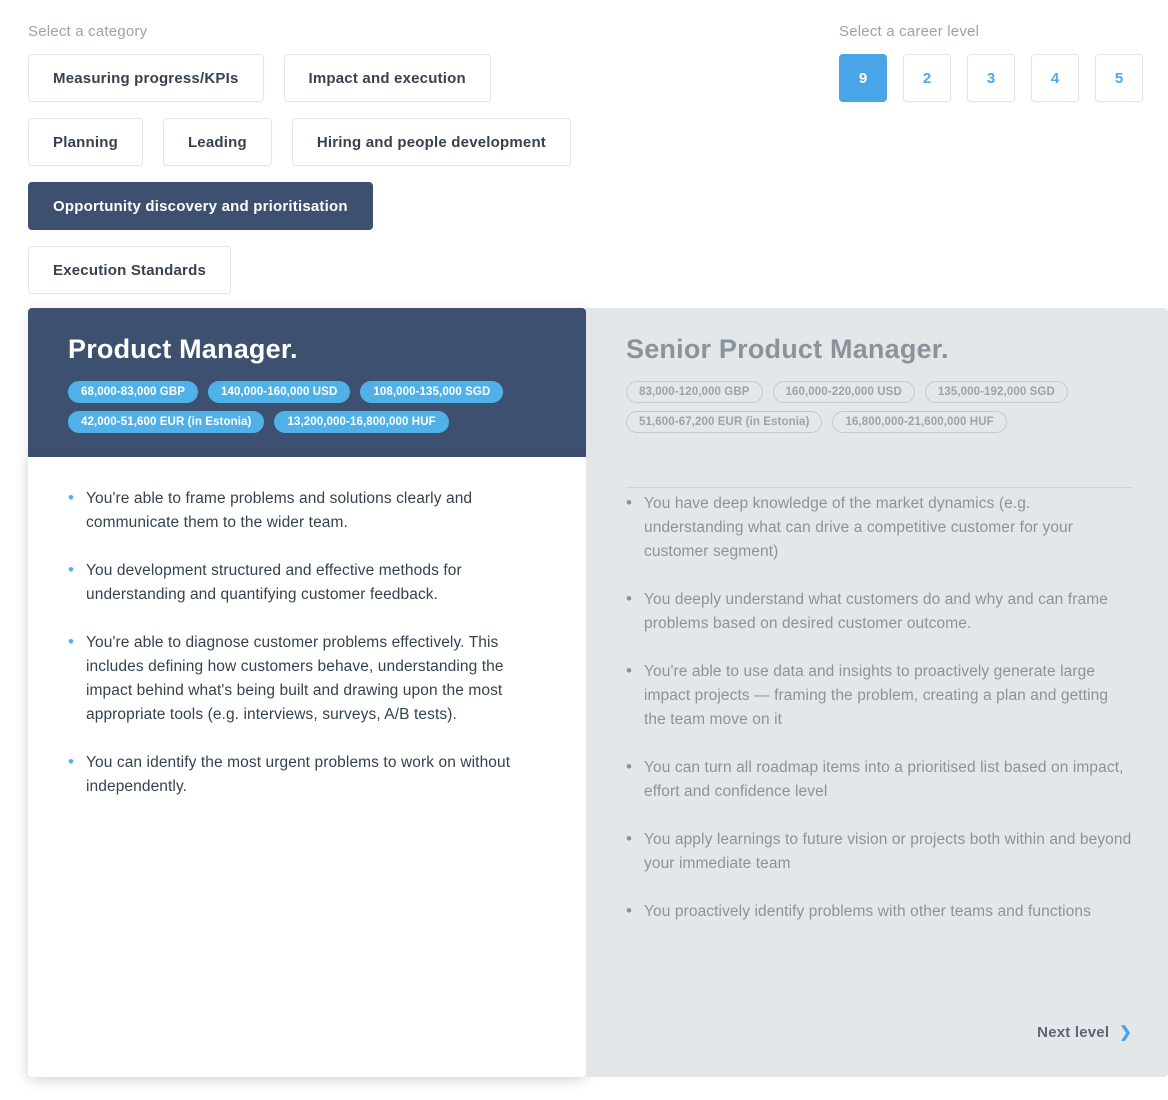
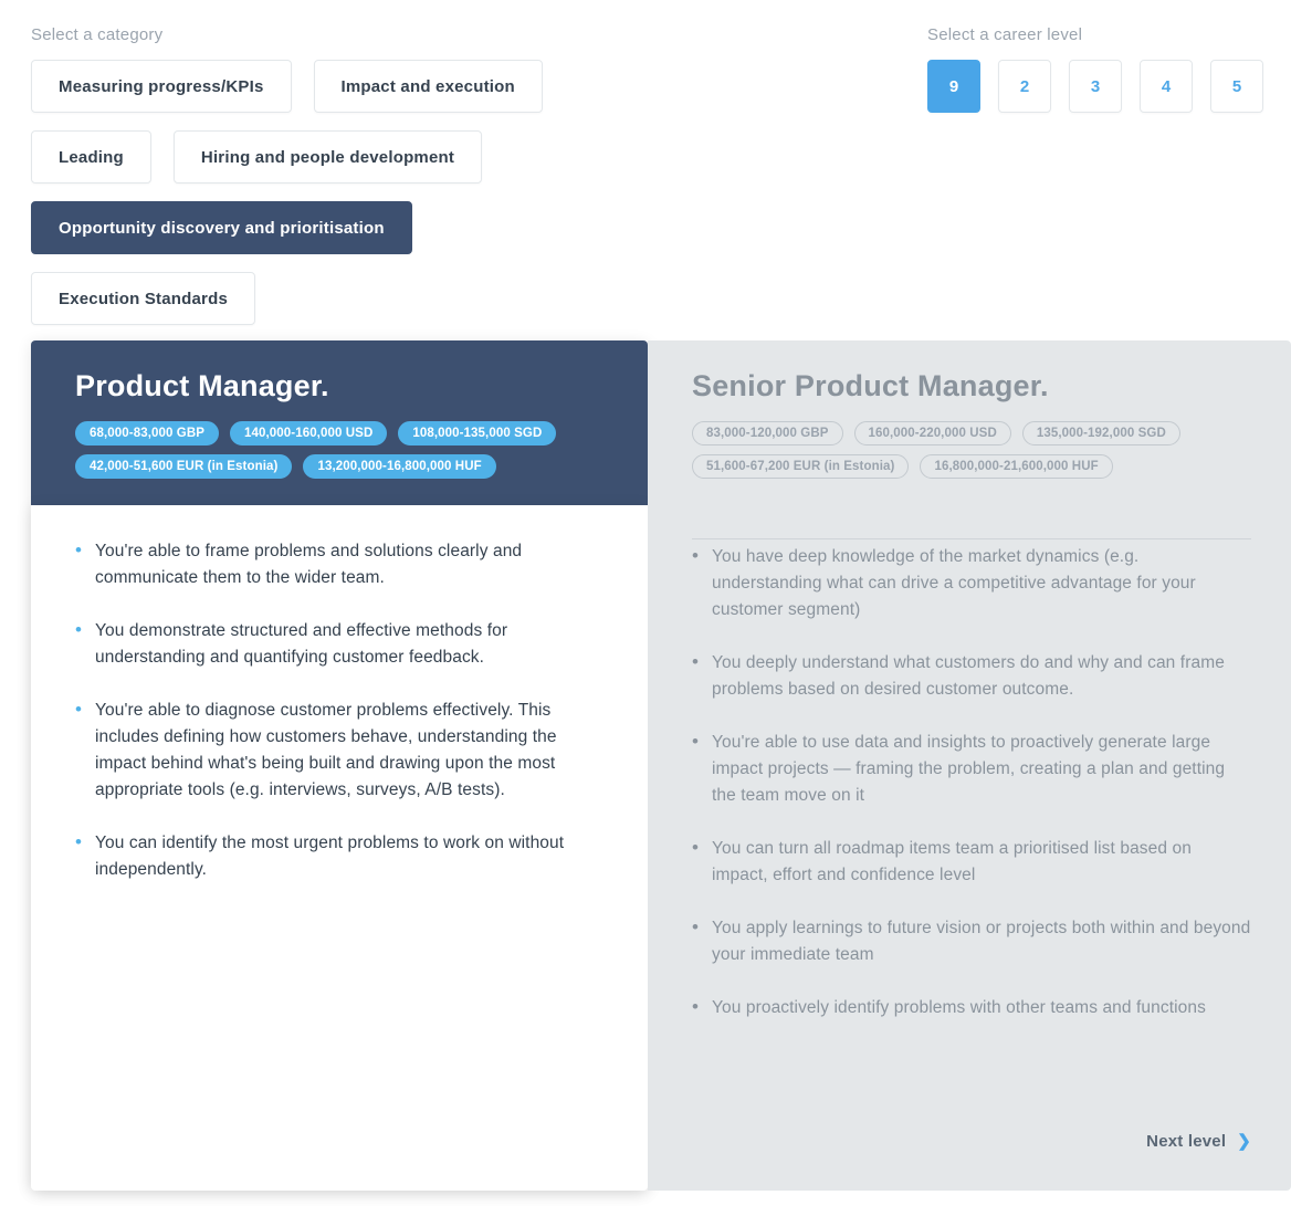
  Select a category
  Select a career level
  Measuring progress/KPIs
  Impact and execution
- Planning
  Leading
  Hiring and people development
  Opportunity discovery and prioritisation
  Execution Standards
  9
  2
  3
  4
  5
  Product Manager.
  68,000-83,000 GBP
  140,000-160,000 USD
  108,000-135,000 SGD
  42,000-51,600 EUR (in Estonia)
  13,200,000-16,800,000 HUF
  You're able to frame problems and solutions clearly and communicate them to the wider team.
- You development structured and effective methods for understanding and quantifying customer feedback.
+ You demonstrate structured and effective methods for understanding and quantifying customer feedback.
  You're able to diagnose customer problems effectively. This includes defining how customers behave, understanding the impact behind what's being built and drawing upon the most appropriate tools (e.g. interviews, surveys, A/B tests).
  You can identify the most urgent problems to work on without independently.
  Senior Product Manager.
  83,000-120,000 GBP
  160,000-220,000 USD
  135,000-192,000 SGD
  51,600-67,200 EUR (in Estonia)
  16,800,000-21,600,000 HUF
- You have deep knowledge of the market dynamics (e.g. understanding what can drive a competitive customer for your customer segment)
+ You have deep knowledge of the market dynamics (e.g. understanding what can drive a competitive advantage for your customer segment)
  You deeply understand what customers do and why and can frame problems based on desired customer outcome.
  You're able to use data and insights to proactively generate large impact projects — framing the problem, creating a plan and getting the team move on it
- You can turn all roadmap items into a prioritised list based on impact, effort and confidence level
+ You can turn all roadmap items team a prioritised list based on impact, effort and confidence level
  You apply learnings to future vision or projects both within and beyond your immediate team
  You proactively identify problems with other teams and functions
  Next level
  ❯
